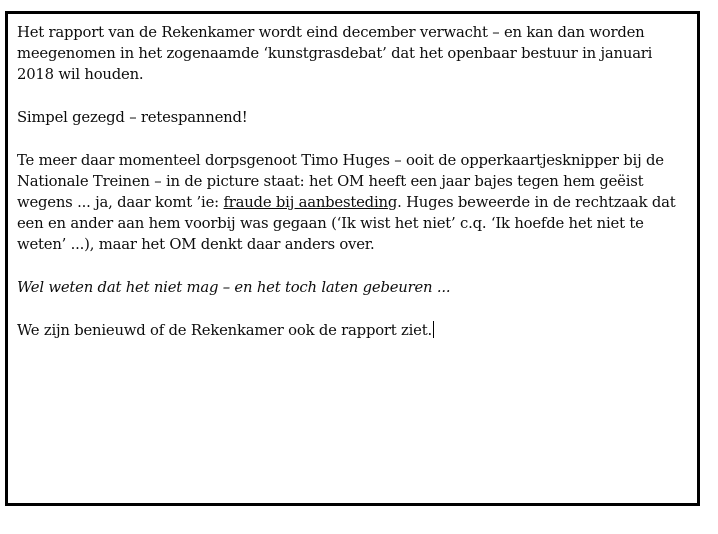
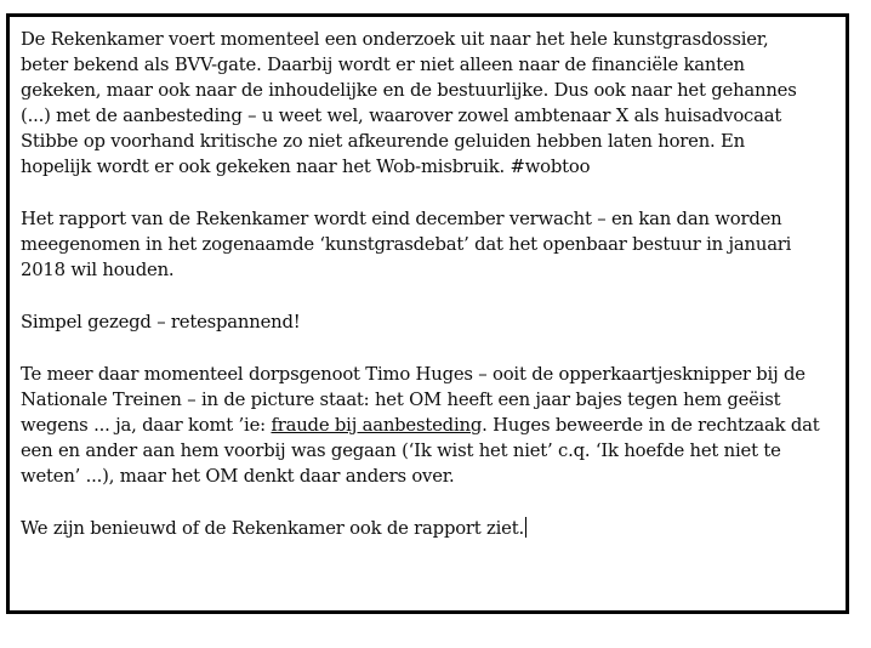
+ De Rekenkamer voert momenteel een onderzoek uit naar het hele kunstgrasdossier,
+ beter bekend als BVV-gate. Daarbij wordt er niet alleen naar de financiële kanten
+ gekeken, maar ook naar de inhoudelijke en de bestuurlijke. Dus ook naar het gehannes
+ (...) met de aanbesteding – u weet wel, waarover zowel ambtenaar X als huisadvocaat
+ Stibbe op voorhand kritische zo niet afkeurende geluiden hebben laten horen. En
+ hopelijk wordt er ook gekeken naar het Wob-misbruik. #wobtoo
  Het rapport van de Rekenkamer wordt eind december verwacht – en kan dan worden
  meegenomen in het zogenaamde ‘kunstgrasdebat’ dat het openbaar bestuur in januari
  2018 wil houden.
  Simpel gezegd – retespannend!
  Te meer daar momenteel dorpsgenoot Timo Huges – ooit de opperkaartjesknipper bij de
  Nationale Treinen – in de picture staat: het OM heeft een jaar bajes tegen hem geëist
  wegens ... ja, daar komt ’ie: fraude bij aanbesteding. Huges beweerde in de rechtzaak dat
  een en ander aan hem voorbij was gegaan (‘Ik wist het niet’ c.q. ‘Ik hoefde het niet te
  weten’ ...), maar het OM denkt daar anders over.
- Wel weten dat het niet mag – en het toch laten gebeuren ...
  We zijn benieuwd of de Rekenkamer ook de rapport ziet.
